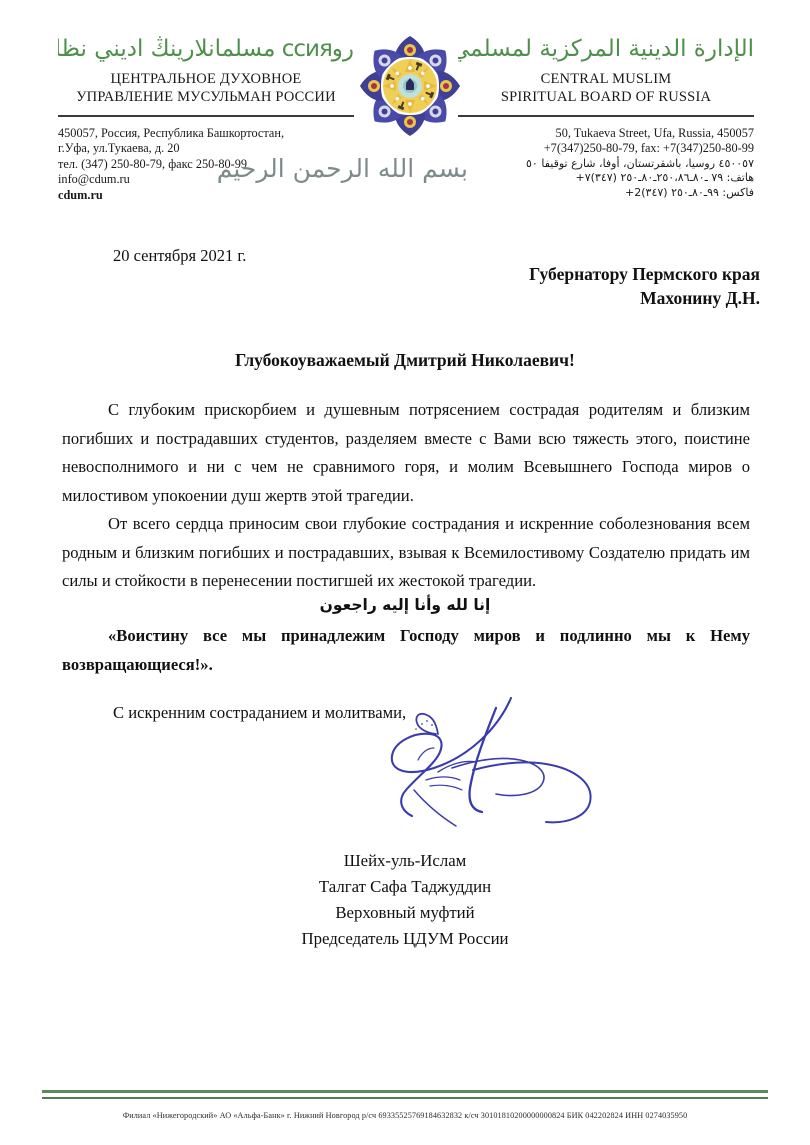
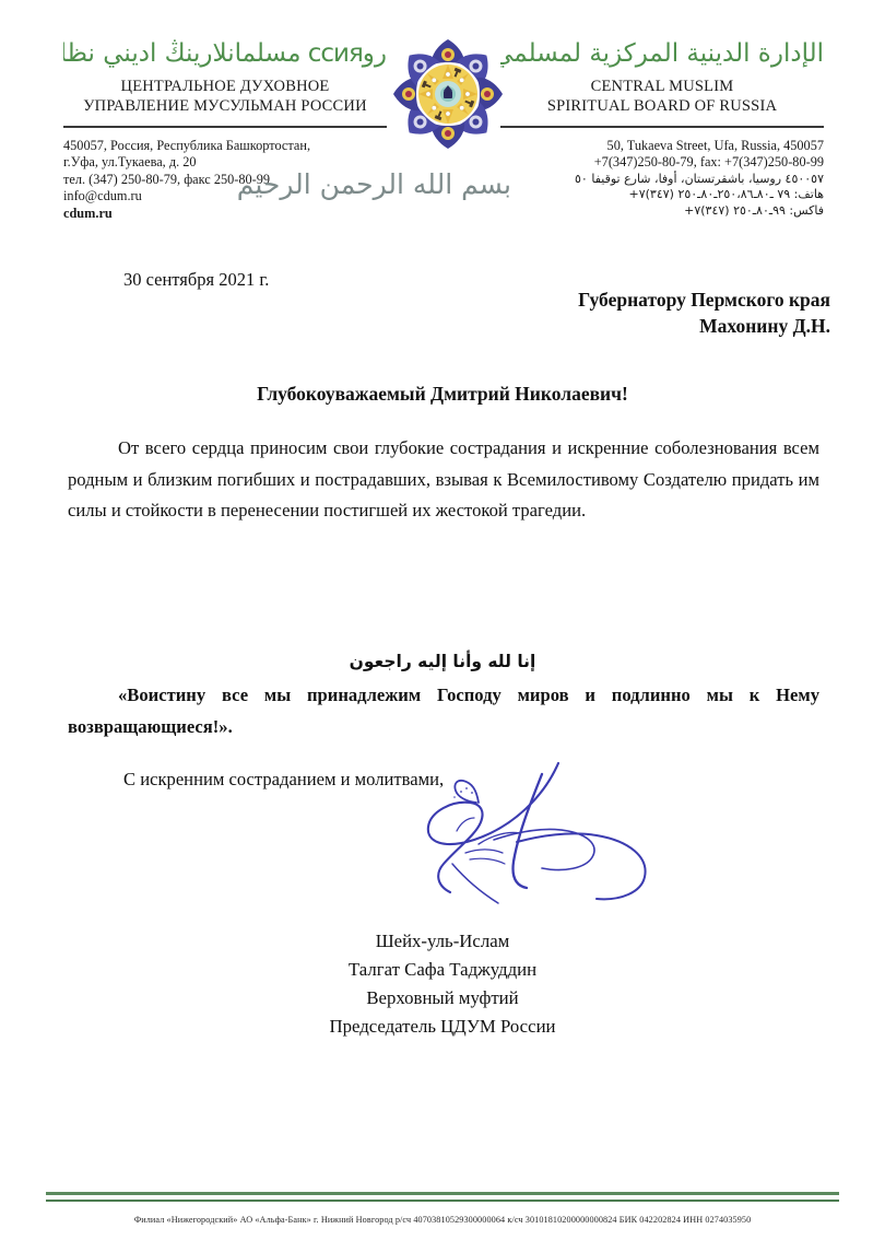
  روссия مسلمانلارينڭ اديني نظا
  ЦЕНТРАЛЬНОЕ ДУХОВНОЕ
  УПРАВЛЕНИЕ МУСУЛЬМАН РОССИИ
  450057, Россия, Республика Башкортостан,
  г.Уфа, ул.Тукаева, д. 20
  тел. (347) 250-80-79, факс 250-80-99
  info@cdum.ru
  cdum.ru
  الإدارة الدينية المركزية لمسلمي
  CENTRAL MUSLIM
  SPIRITUAL BOARD OF RUSSIA
  50, Tukaeva Street, Ufa, Russia, 450057
  +7(347)250-80-79, fax: +7(347)250-80-99
  ٤٥٠٠٥٧ روسيا، باشقرتستان، أوفا، شارع توقيفا ٥٠
  هاتف: ٧٩ ـ٨٠ـ٢٥٠،٨٦ـ٨٠ـ٢٥٠ (٣٤٧)٧+
- فاكس: ٩٩ـ٨٠ـ٢٥٠ (٣٤٧)2+
+ فاكس: ٩٩ـ٨٠ـ٢٥٠ (٣٤٧)٧+
  بسم الله الرحمن الرحيم
- 20 сентября 2021 г.
+ 30 сентября 2021 г.
  Губернатору Пермского края
  Махонину Д.Н.
  Глубокоуважаемый Дмитрий Николаевич!
- С глубоким прискорбием и душевным потрясением сострадая родителям и близким погибших и пострадавших студентов, разделяем вместе с Вами всю тяжесть этого, поистине невосполнимого и ни с чем не сравнимого горя, и молим Всевышнего Господа миров о милостивом упокоении душ жертв этой трагедии.
  От всего сердца приносим свои глубокие сострадания и искренние соболезнования всем родным и близким погибших и пострадавших, взывая к Всемилостивому Создателю придать им силы и стойкости в перенесении постигшей их жестокой трагедии.
  إنا لله وأنا إليه راجعون
  «Воистину все мы принадлежим Господу миров и подлинно мы к Нему возвращающиеся!».
  С искренним состраданием и молитвами,
  Шейх-уль-Ислам
  Талгат Сафа Таджуддин
  Верховный муфтий
  Председатель ЦДУМ России
- Филиал «Нижегородский» АО «Альфа-Банк» г. Нижний Новгород р/сч 69335525769184632832 к/сч 30101810200000000824 БИК 042202824 ИНН 0274035950
+ Филиал «Нижегородский» АО «Альфа-Банк» г. Нижний Новгород р/сч 40703810529300000064 к/сч 30101810200000000824 БИК 042202824 ИНН 0274035950
